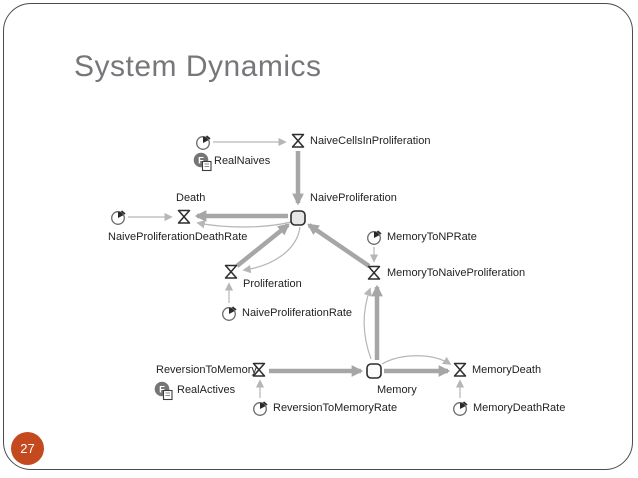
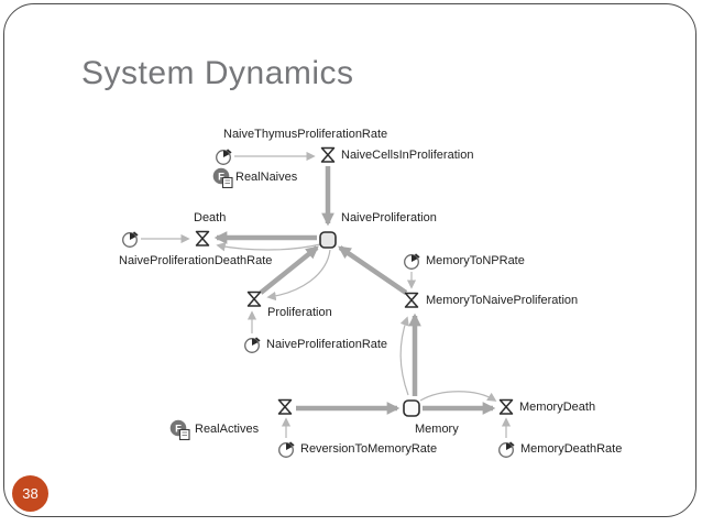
  System Dynamics
  F
  F
+ NaiveThymusProliferationRate
  NaiveCellsInProliferation
  RealNaives
  Death
  NaiveProliferationDeathRate
  NaiveProliferation
  MemoryToNPRate
  MemoryToNaiveProliferation
  Proliferation
  NaiveProliferationRate
- ReversionToMemory
  RealActives
  ReversionToMemoryRate
  Memory
  MemoryDeath
  MemoryDeathRate
- 27
+ 38
